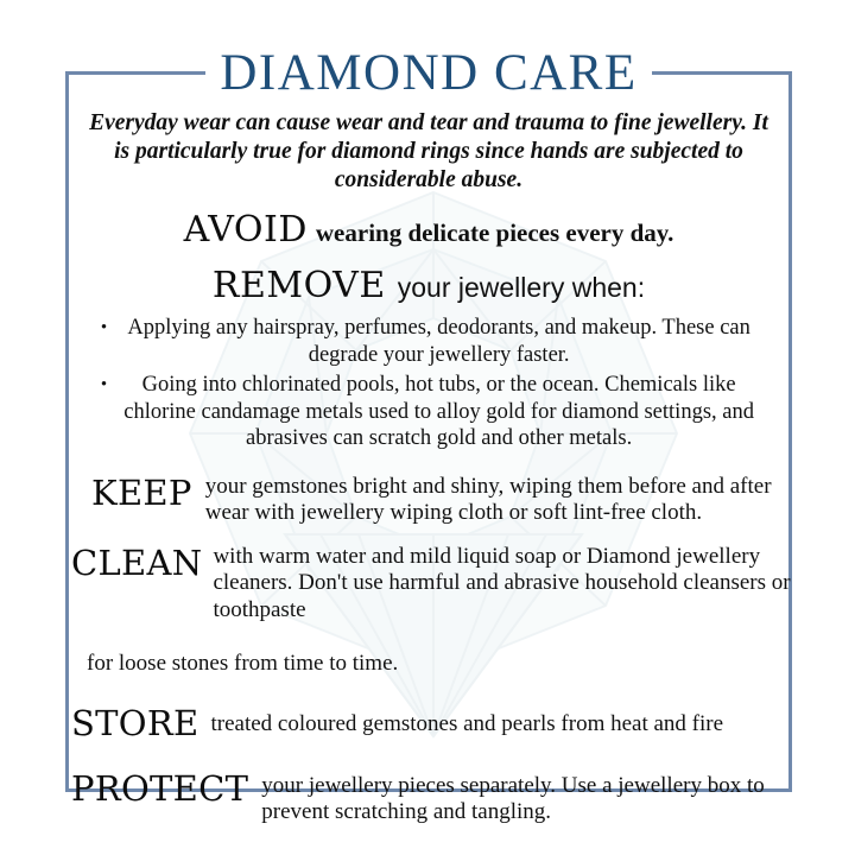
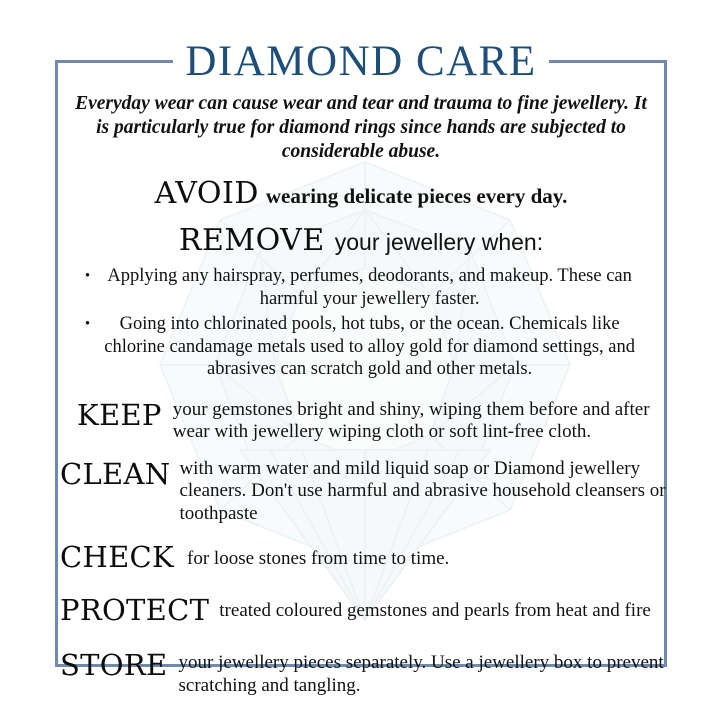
  DIAMOND CARE
  Everyday wear can cause wear and tear and trauma to fine jewellery. It is particularly true for diamond rings since hands are subjected to considerable abuse.
  AVOID wearing delicate pieces every day.
  REMOVE your jewellery when:
  •
- Applying any hairspray, perfumes, deodorants, and makeup. These can degrade your jewellery faster.
+ Applying any hairspray, perfumes, deodorants, and makeup. These can harmful your jewellery faster.
  •
  Going into chlorinated pools, hot tubs, or the ocean. Chemicals like chlorine candamage metals used to alloy gold for diamond settings, and abrasives can scratch gold and other metals.
  KEEP
  your gemstones bright and shiny, wiping them before and after wear with jewellery wiping cloth or soft lint-free cloth.
  CLEAN
  with warm water and mild liquid soap or Diamond jewellery cleaners. Don't use harmful and abrasive household cleansers or toothpaste
+ CHECK
  for loose stones from time to time.
- STORE
+ PROTECT
  treated coloured gemstones and pearls from heat and fire
- PROTECT
+ STORE
  your jewellery pieces separately. Use a jewellery box to prevent scratching and tangling.
